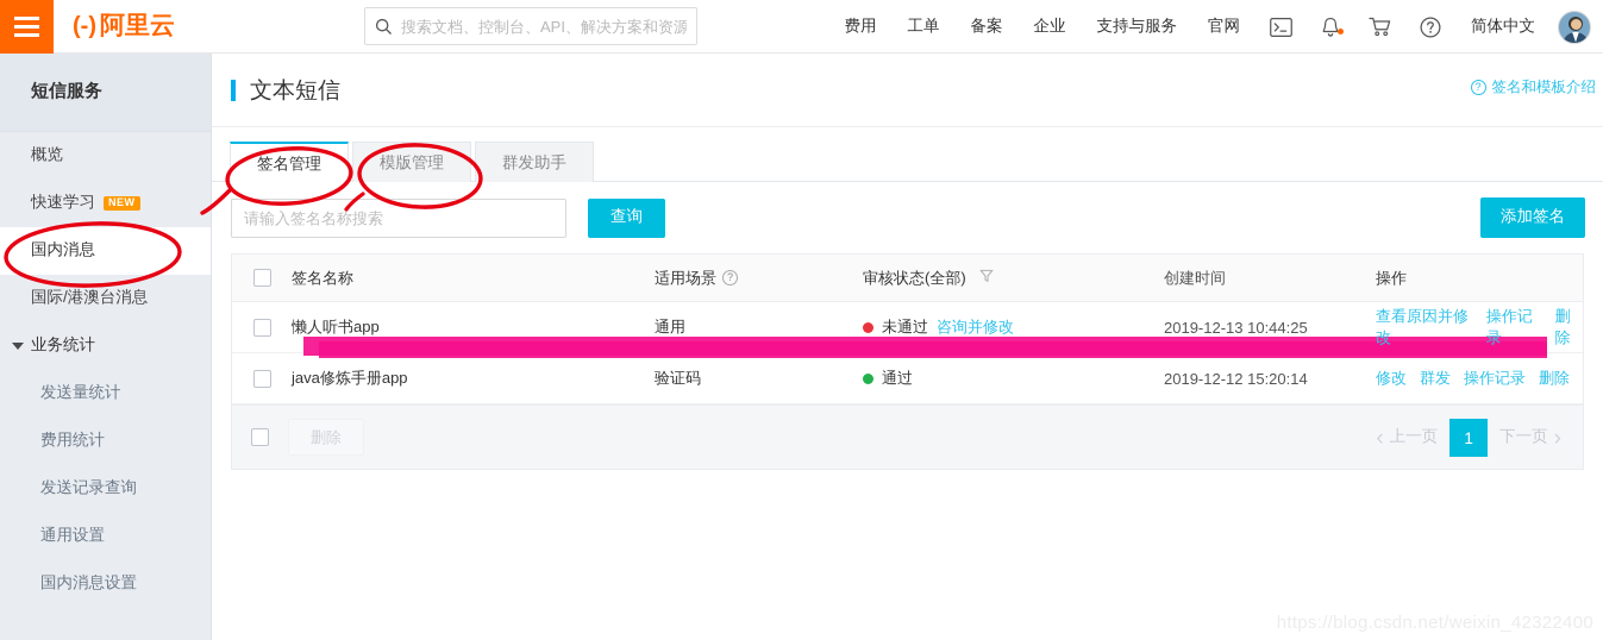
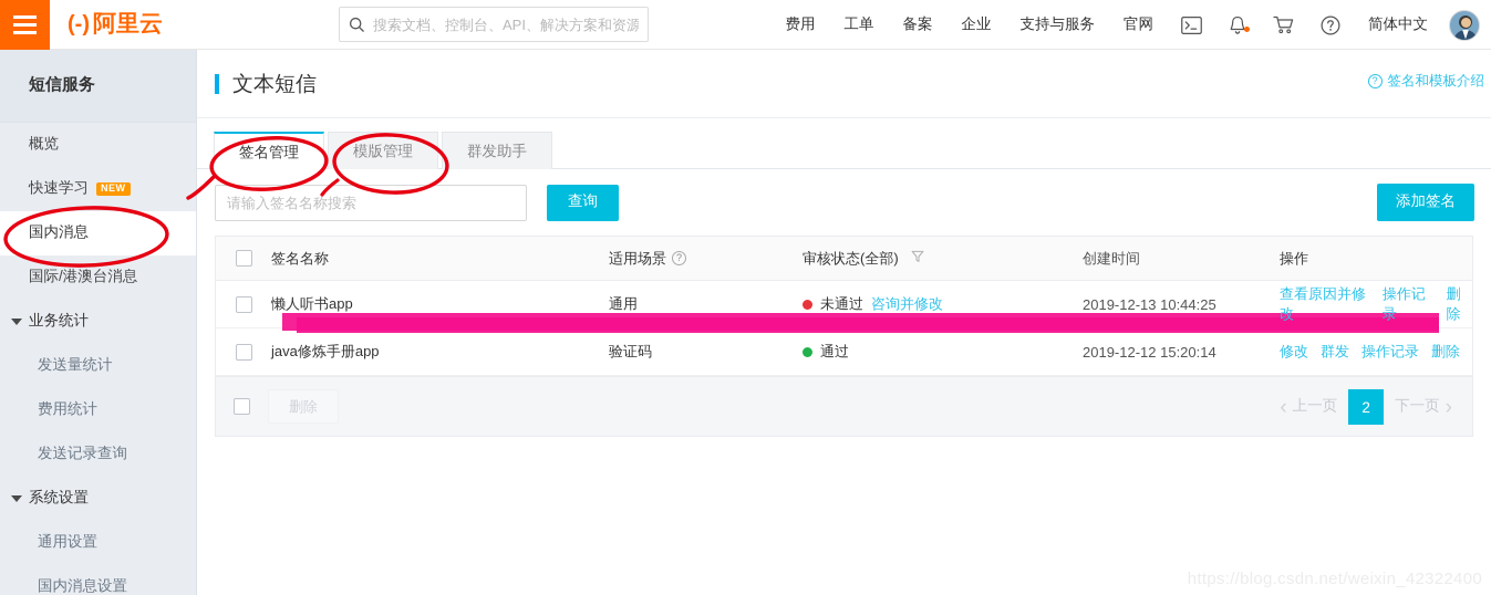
  (-)
  阿里云
  搜索文档、控制台、API、解决方案和资源
  费用
  工单
  备案
  企业
  支持与服务
  官网
  简体中文
  短信服务
  概览
  快速学习
  NEW
  国内消息
  国际/港澳台消息
  业务统计
  发送量统计
  费用统计
  发送记录查询
+ 系统设置
  通用设置
  国内消息设置
  文本短信
  ?
  签名和模板介绍
  签名管理
  模版管理
  群发助手
  请输入签名名称搜索
  查询
  添加签名
  签名名称
  适用场景
  ?
  审核状态(全部)
  创建时间
  操作
  懒人听书app
  通用
  未通过
  咨询并修改
  2019-12-13 10:44:25
  查看原因并修改
  操作记录
  删除
  java修炼手册app
  验证码
  通过
  2019-12-12 15:20:14
  修改
  群发
  操作记录
  删除
  删除
  ‹
  上一页
- 1
+ 2
  下一页
  ›
